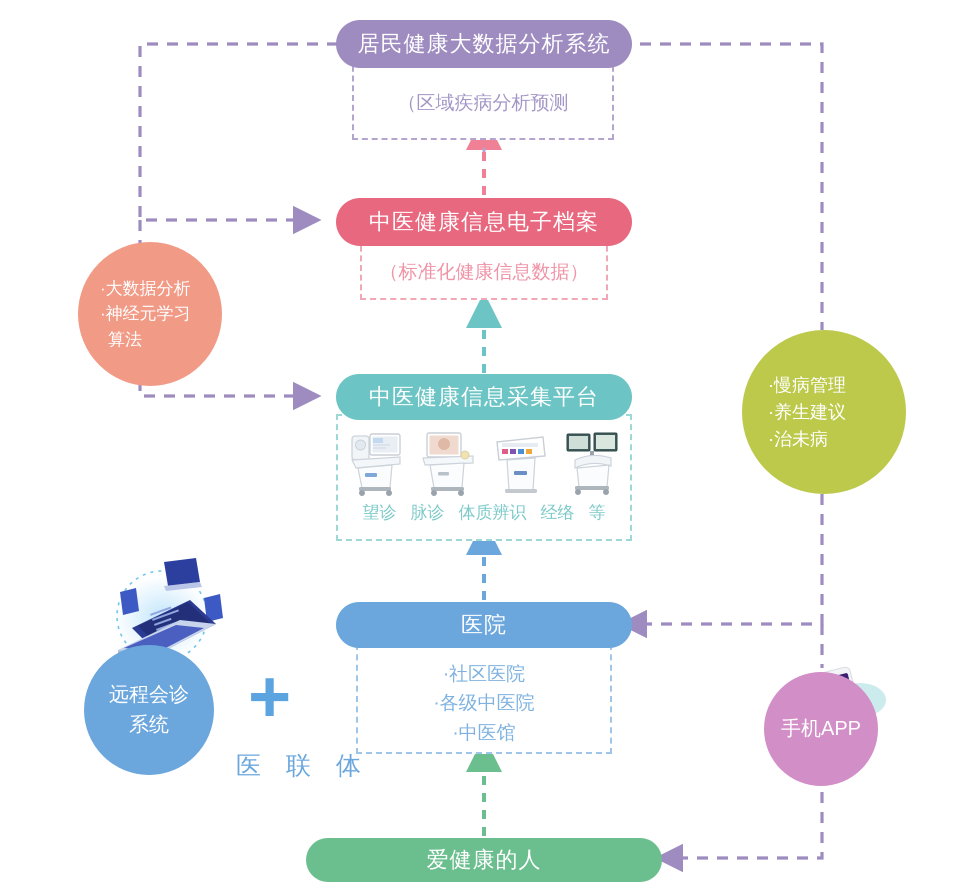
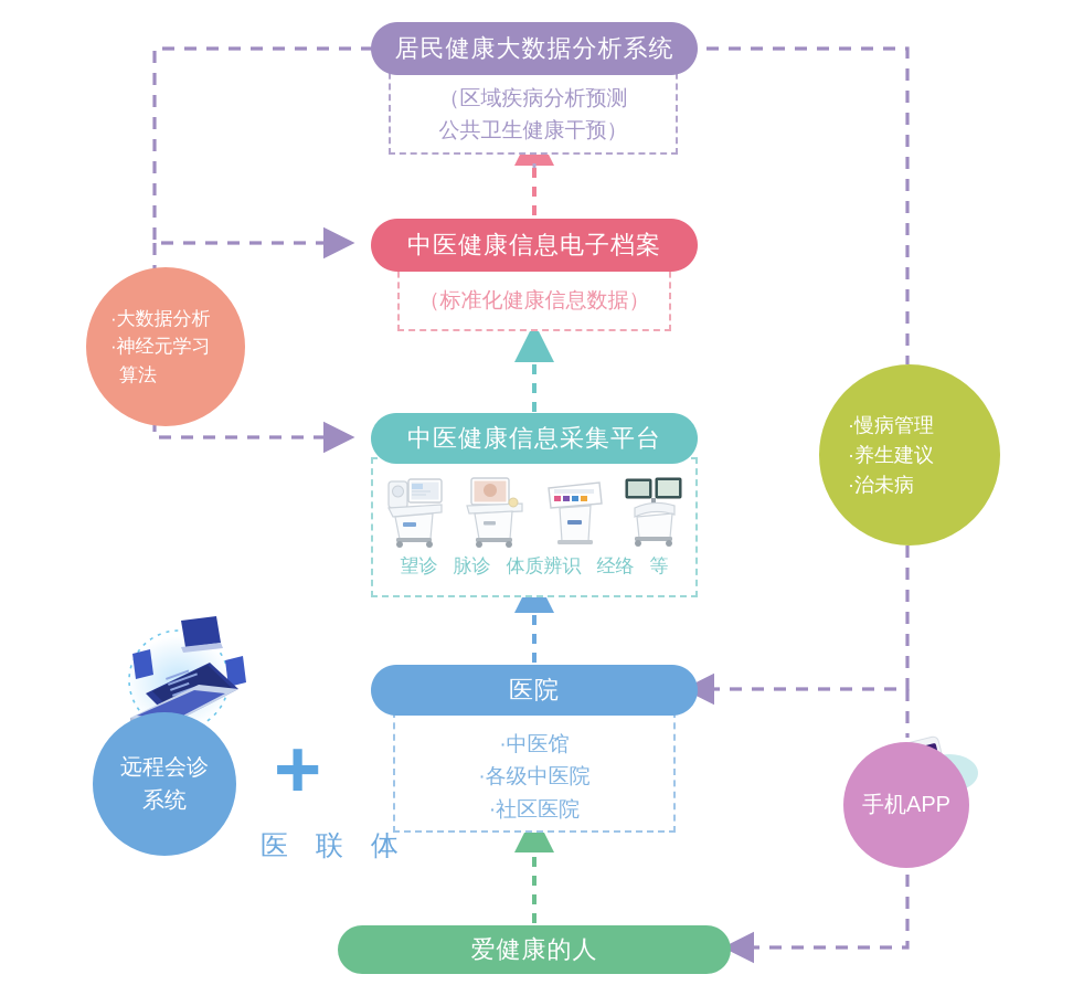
  （区域疾病分析预测
+ 公共卫生健康干预）
  居民健康大数据分析系统
  （标准化健康信息数据）
  中医健康信息电子档案
  望诊
  脉诊
  体质辨识
  经络
  等
  中医健康信息采集平台
- ·社区医院
+ ·中医馆
  ·各级中医院
- ·中医馆
+ ·社区医院
  医院
  爱健康的人
  ·大数据分析
  ·神经元学习
  算法
  ·慢病管理
  ·养生建议
  ·治未病
  远程会诊
  系统
  +
  医 联 体
  手机APP
